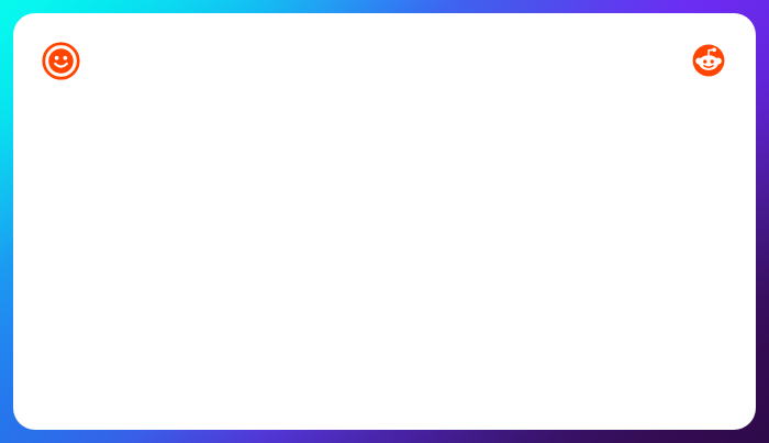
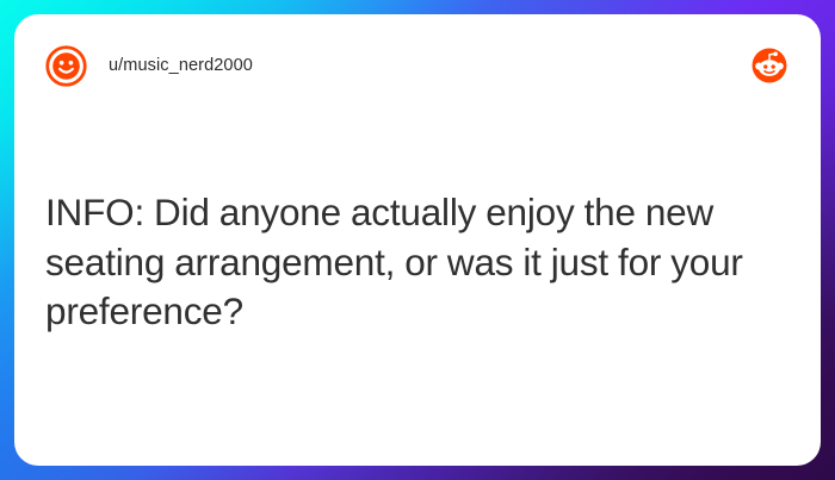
+ u/music_nerd2000
+ INFO: Did anyone actually enjoy the new seating arrangement, or was it just for your preference?
